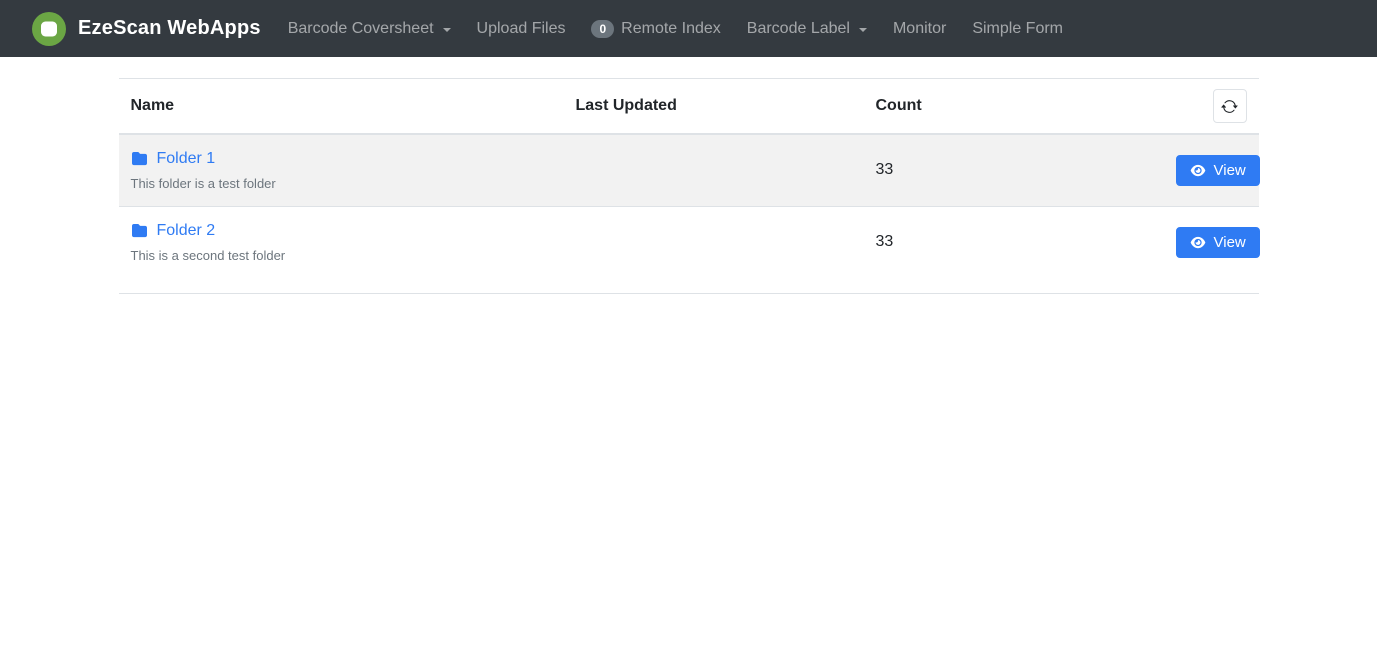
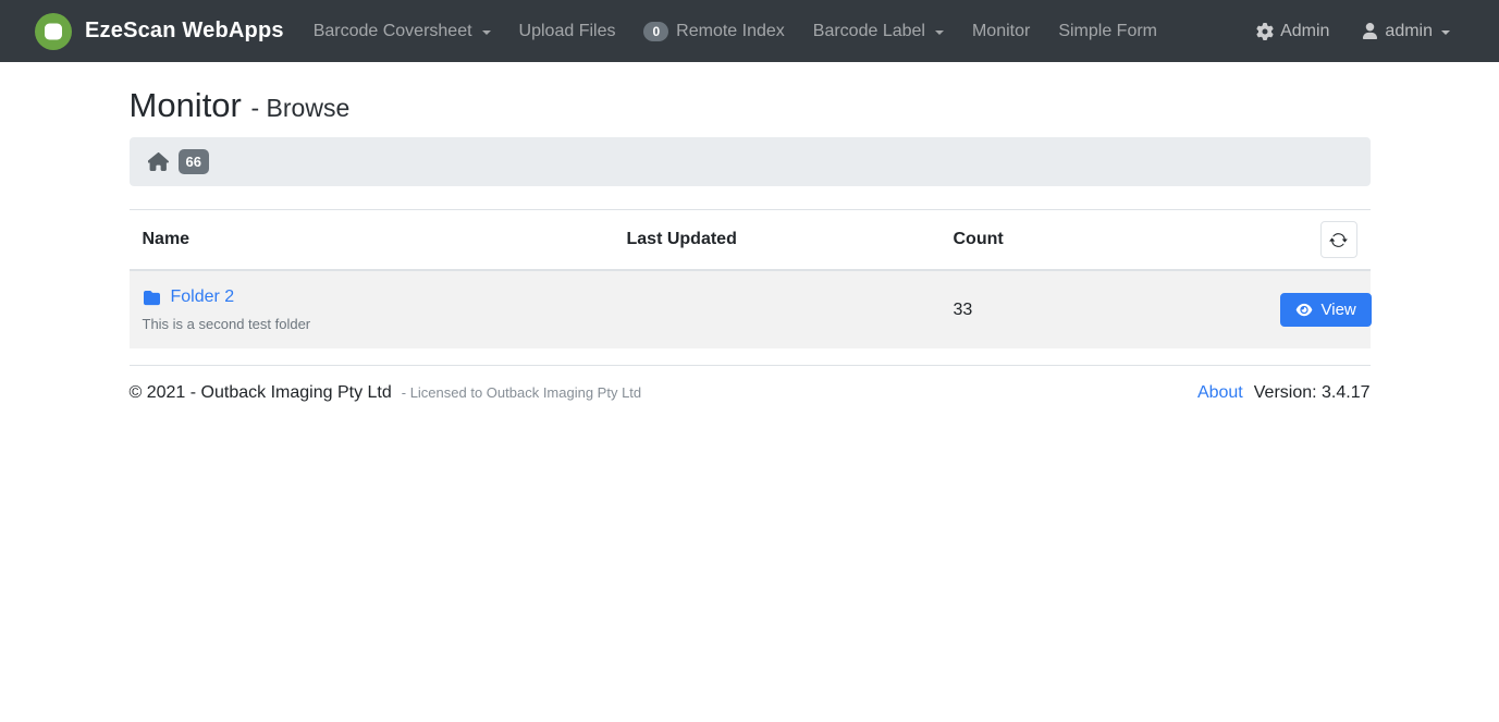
  EzeScan WebApps
  Barcode Coversheet
  Upload Files
  0
  Remote Index
  Barcode Label
  Monitor
  Simple Form
+ Admin
+ admin
+ Monitor - Browse
+ 66
  Name	Last Updated	Count
- Folder 1 This folder is a test folder		33	View
  Folder 2 This is a second test folder		33	View
+ © 2021 - Outback Imaging Pty Ltd
+ - Licensed to Outback Imaging Pty Ltd
+ About
+ Version: 3.4.17
